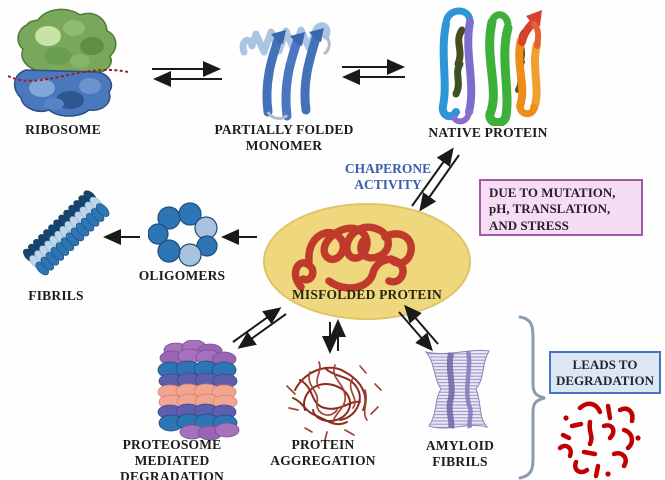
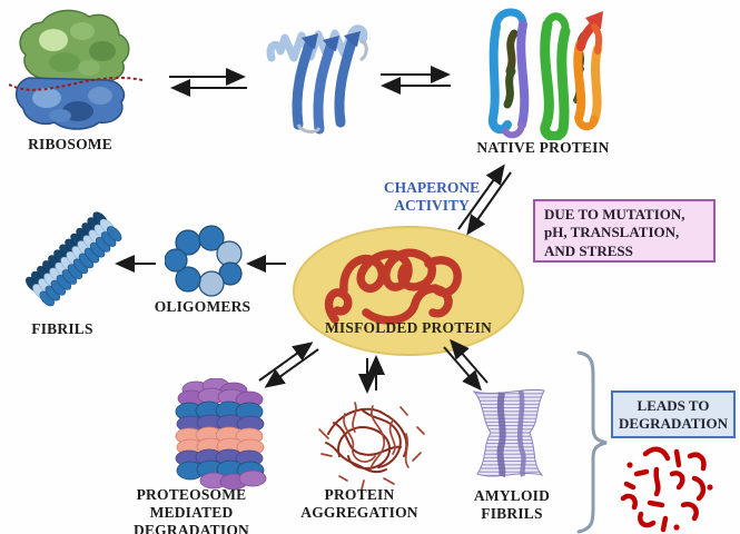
  RIBOSOME
- PARTIALLY FOLDED
- MONOMER
  NATIVE PROTEIN
  CHAPERONE
  ACTIVITY
  MISFOLDED PROTEIN
  OLIGOMERS
  FIBRILS
  PROTEOSOME MEDIATED
  DEGRADATION
  PROTEIN
  AGGREGATION
  AMYLOID
  FIBRILS
  DUE TO MUTATION,
  pH, TRANSLATION,
  AND STRESS
  LEADS TO
  DEGRADATION
